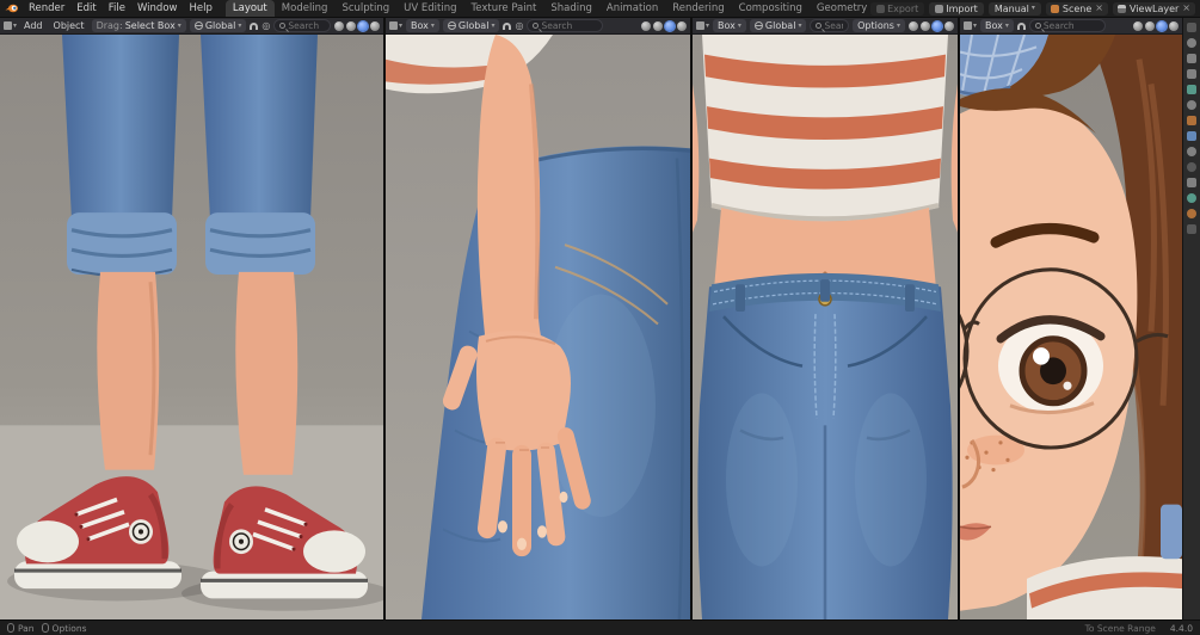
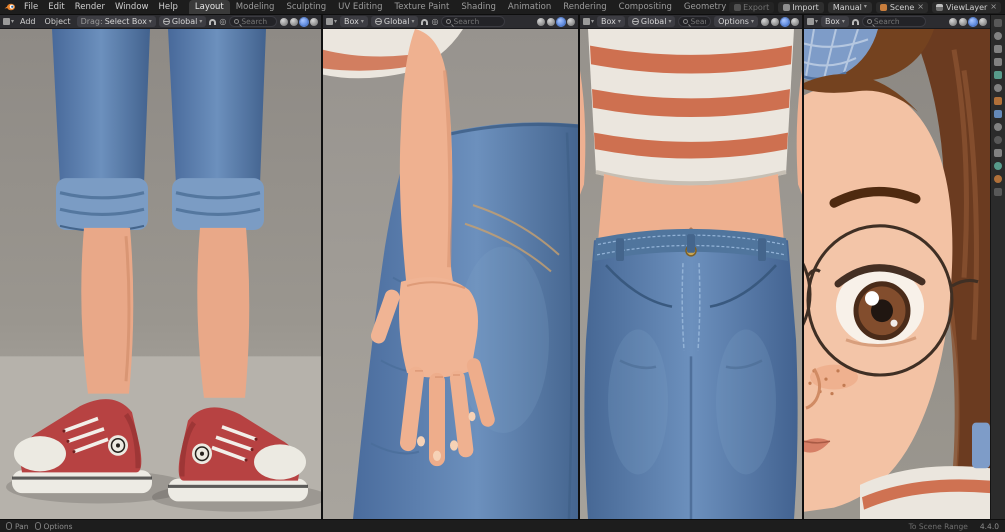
- Render
+ File
  Edit
- File
+ Render
  Window
  Help
  Layout
  Modeling
  Sculpting
  UV Editing
  Texture Paint
  Shading
  Animation
  Rendering
  Compositing
  Export
  Import
  Manual
  Scene
  ×
  ViewLayer
  ×
  Add
  Object
  Drag:
  Select Box
  Global
  ◎
  Search
  Box
  Global
  ◎
  Search
  Box
  Global
  Options
  Box
  Search
  Pan
  Options
  To Scene Range
  4.4.0
